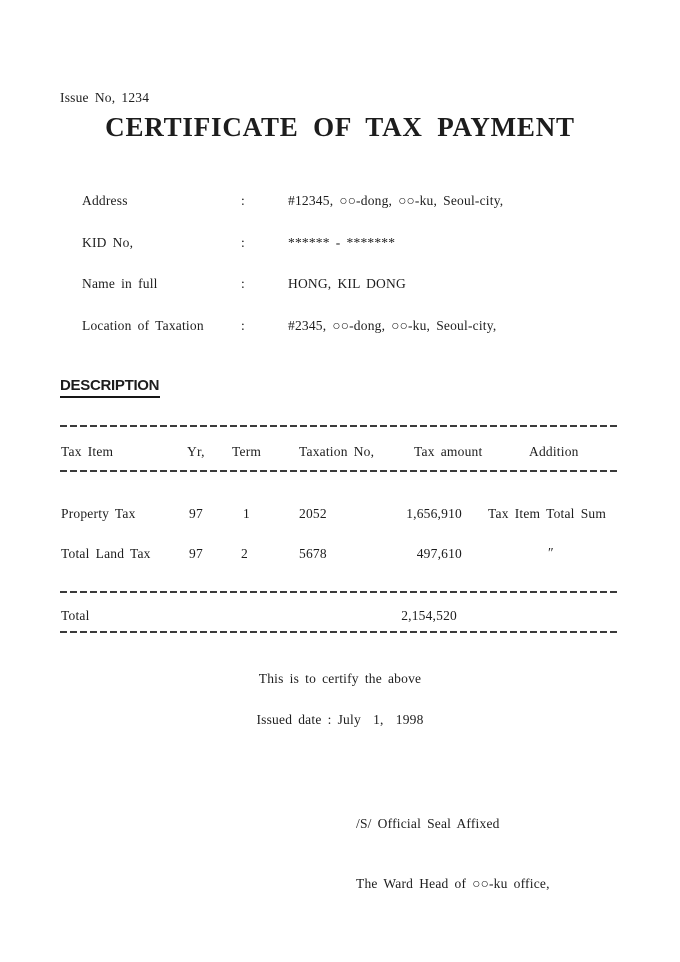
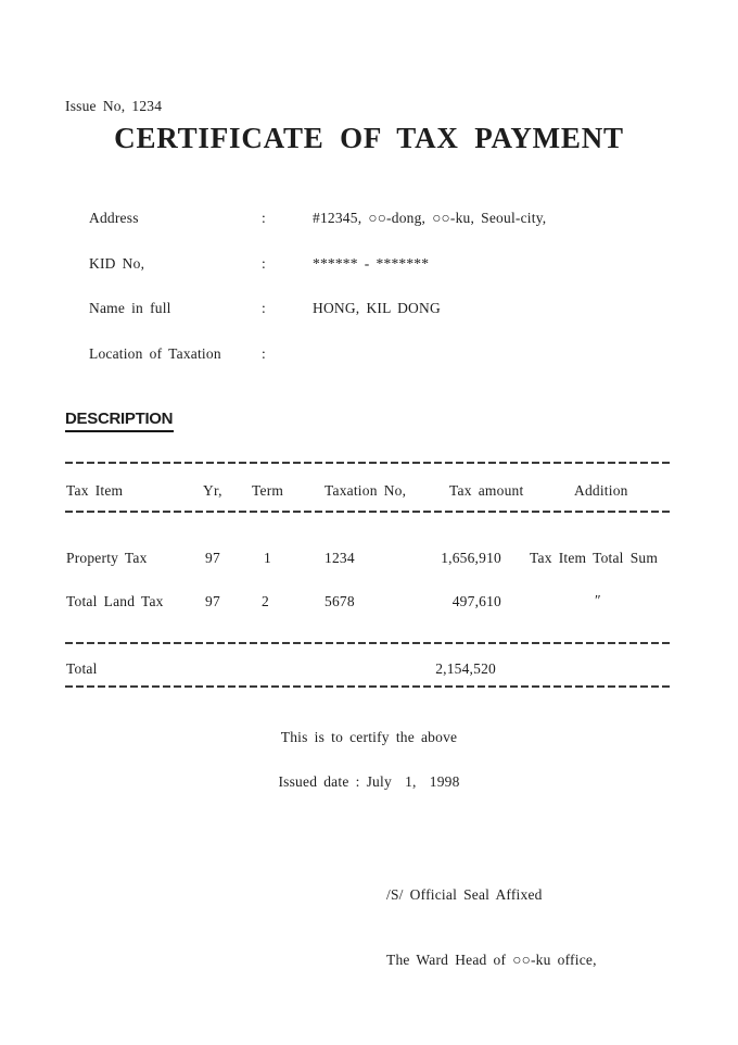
  Issue No, 1234
  CERTIFICATE OF TAX PAYMENT
  Address
  :
  #12345, ○○-dong, ○○-ku, Seoul-city,
  KID No,
  :
  ****** - *******
  Name in full
  :
  HONG, KIL DONG
  Location of Taxation
  :
- #2345, ○○-dong, ○○-ku, Seoul-city,
  DESCRIPTION
  Tax Item
  Yr,
  Term
  Taxation No,
  Tax amount
  Addition
  Property Tax
  97
  1
- 2052
+ 1234
  1,656,910
  Tax Item Total Sum
  Total Land Tax
  97
  2
  5678
  497,610
  ″
  Total
  2,154,520
  This is to certify the above
  Issued date : July 1, 1998
  /S/ Official Seal Affixed
  The Ward Head of ○○-ku office,
